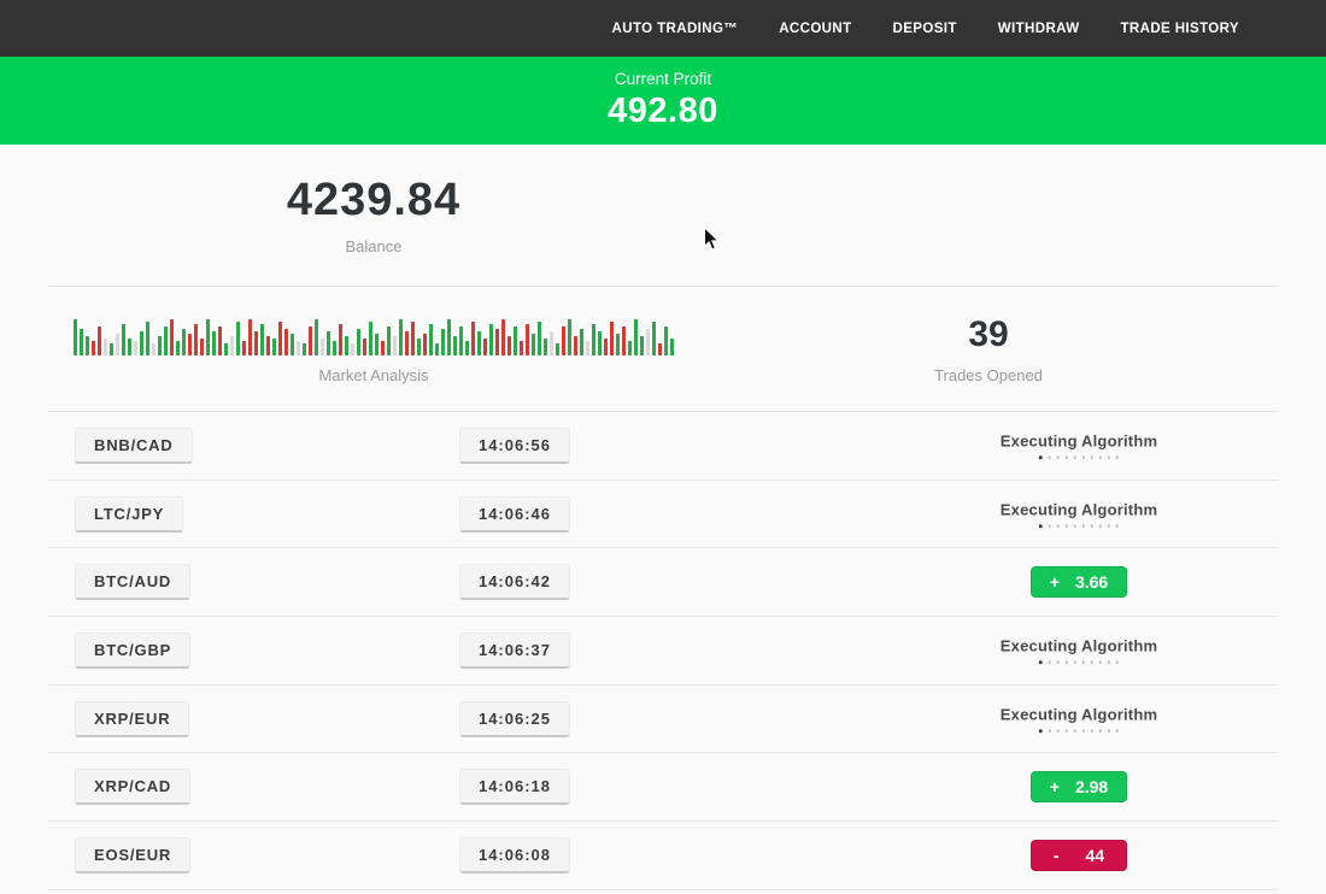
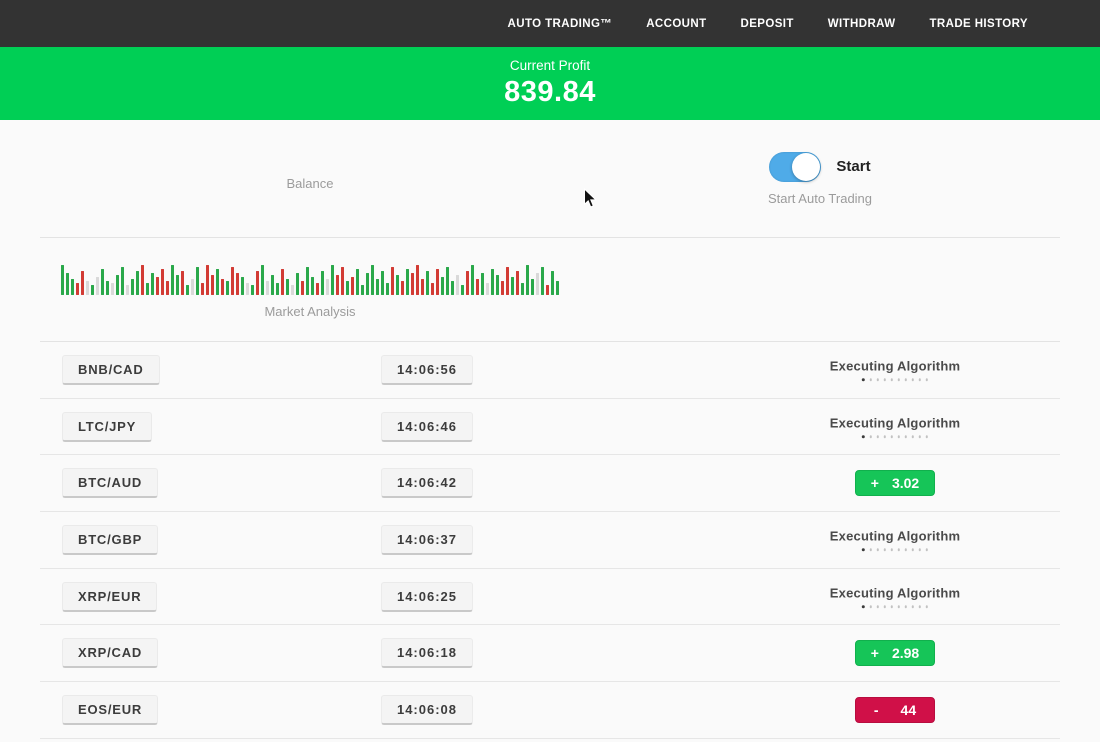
  AUTO TRADING™
  ACCOUNT
  DEPOSIT
  WITHDRAW
  TRADE HISTORY
  Current Profit
- 492.80
+ 839.84
- 4239.84
  Balance
+ Start
+ Start Auto Trading
  Market Analysis
- 39
- Trades Opened
  BNB/CAD
  14:06:56
  Executing Algorithm
  LTC/JPY
  14:06:46
  Executing Algorithm
  BTC/AUD
  14:06:42
  +
- 3.66
+ 3.02
  BTC/GBP
  14:06:37
  Executing Algorithm
  XRP/EUR
  14:06:25
  Executing Algorithm
  XRP/CAD
  14:06:18
  +
  2.98
  EOS/EUR
  14:06:08
  -
  44
